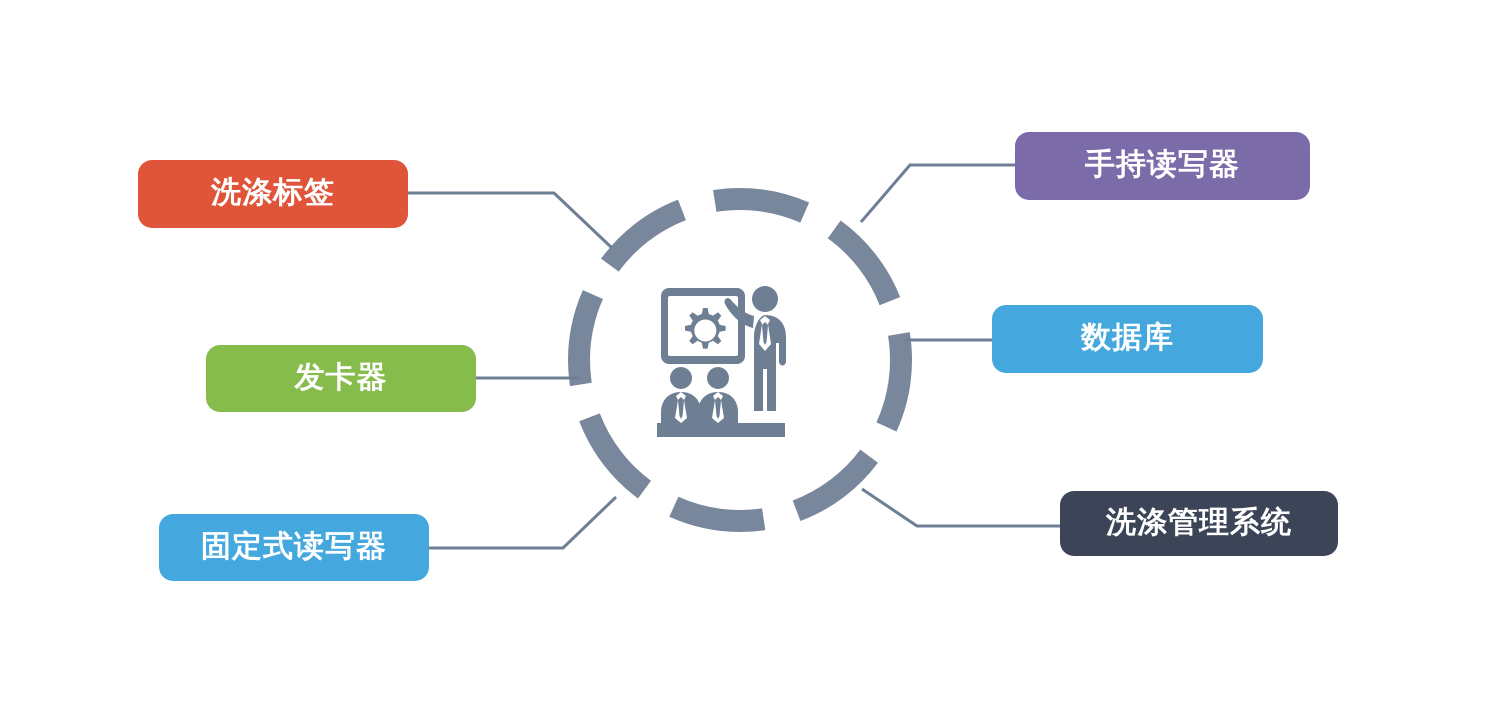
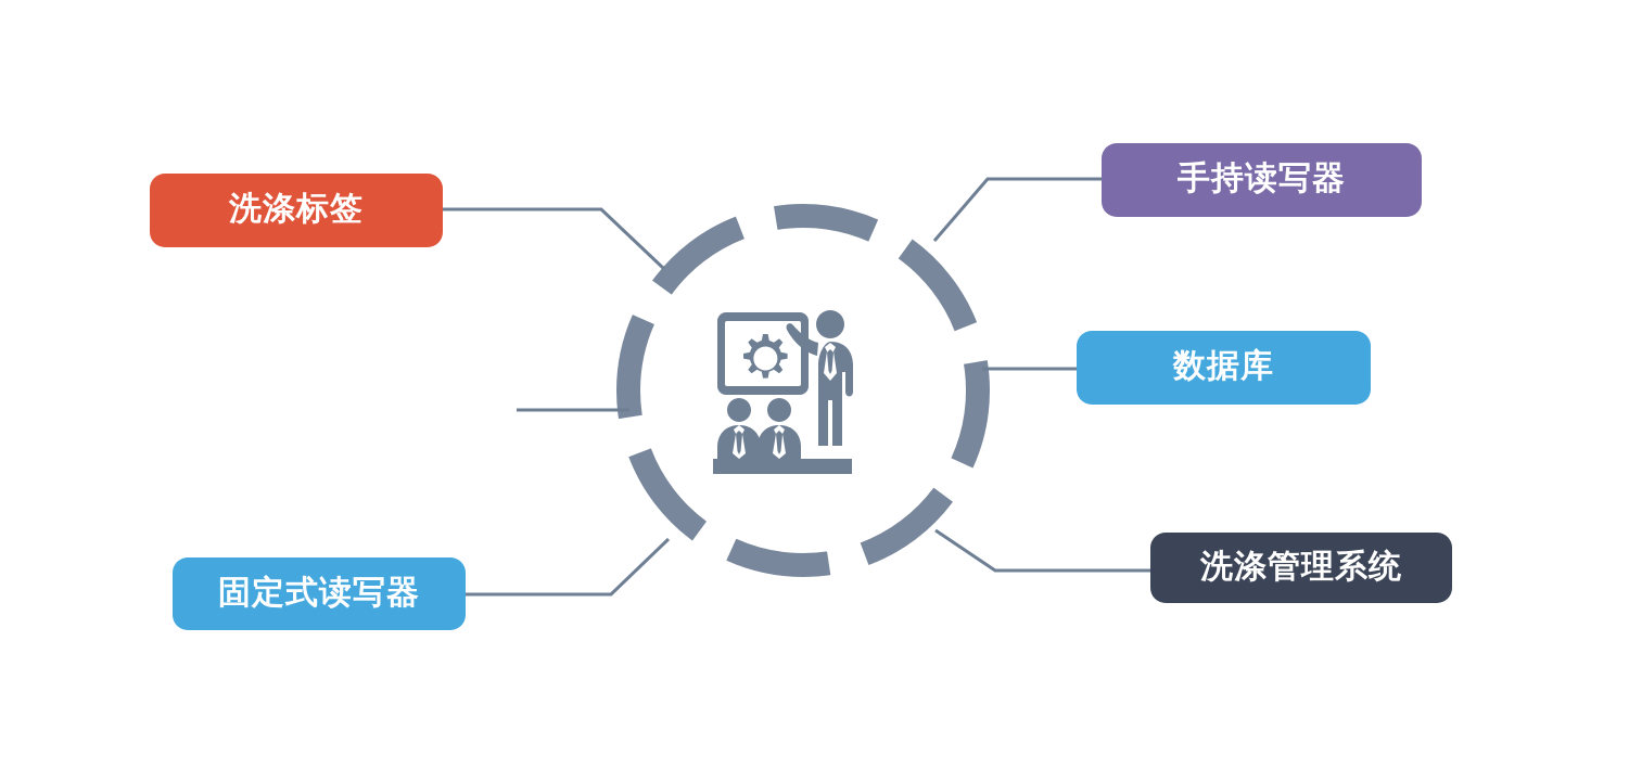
  洗涤标签
- 发卡器
  固定式读写器
  手持读写器
  数据库
  洗涤管理系统
